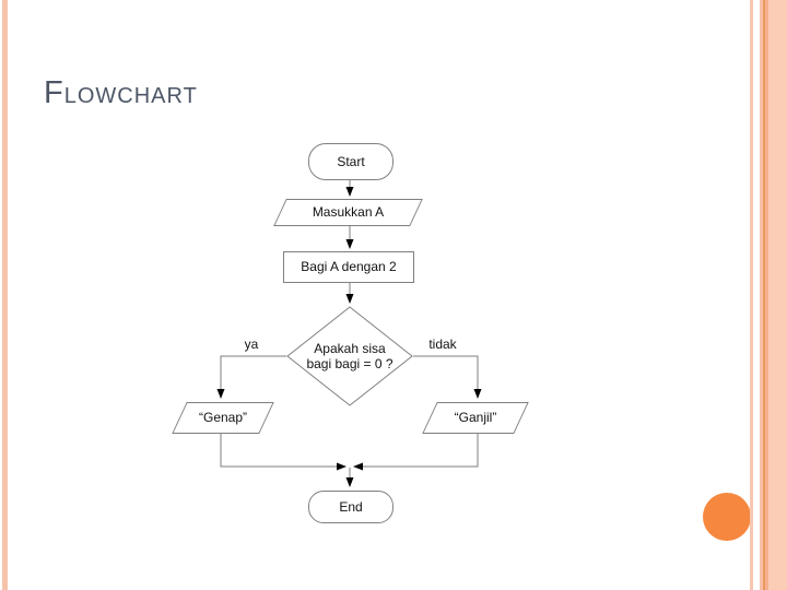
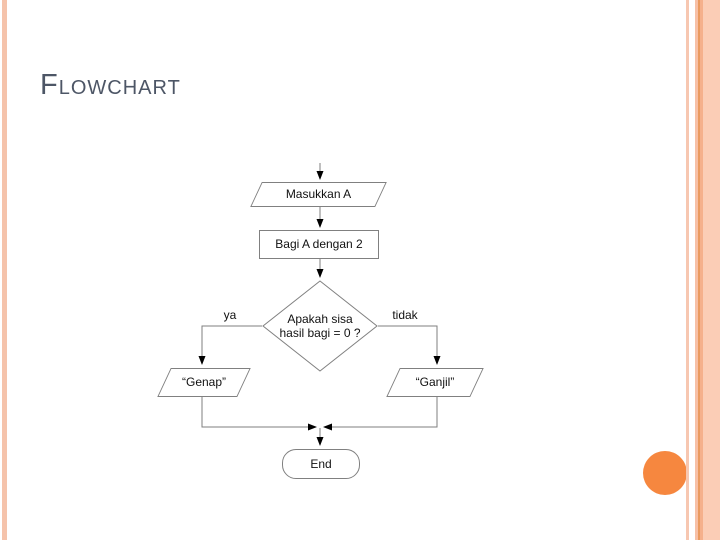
  Flowchart
- Start
  Masukkan A
  Bagi A dengan 2
  Apakah sisa
- bagi bagi = 0 ?
+ hasil bagi = 0 ?
  ya
  tidak
  “Genap”
  “Ganjil”
  End
